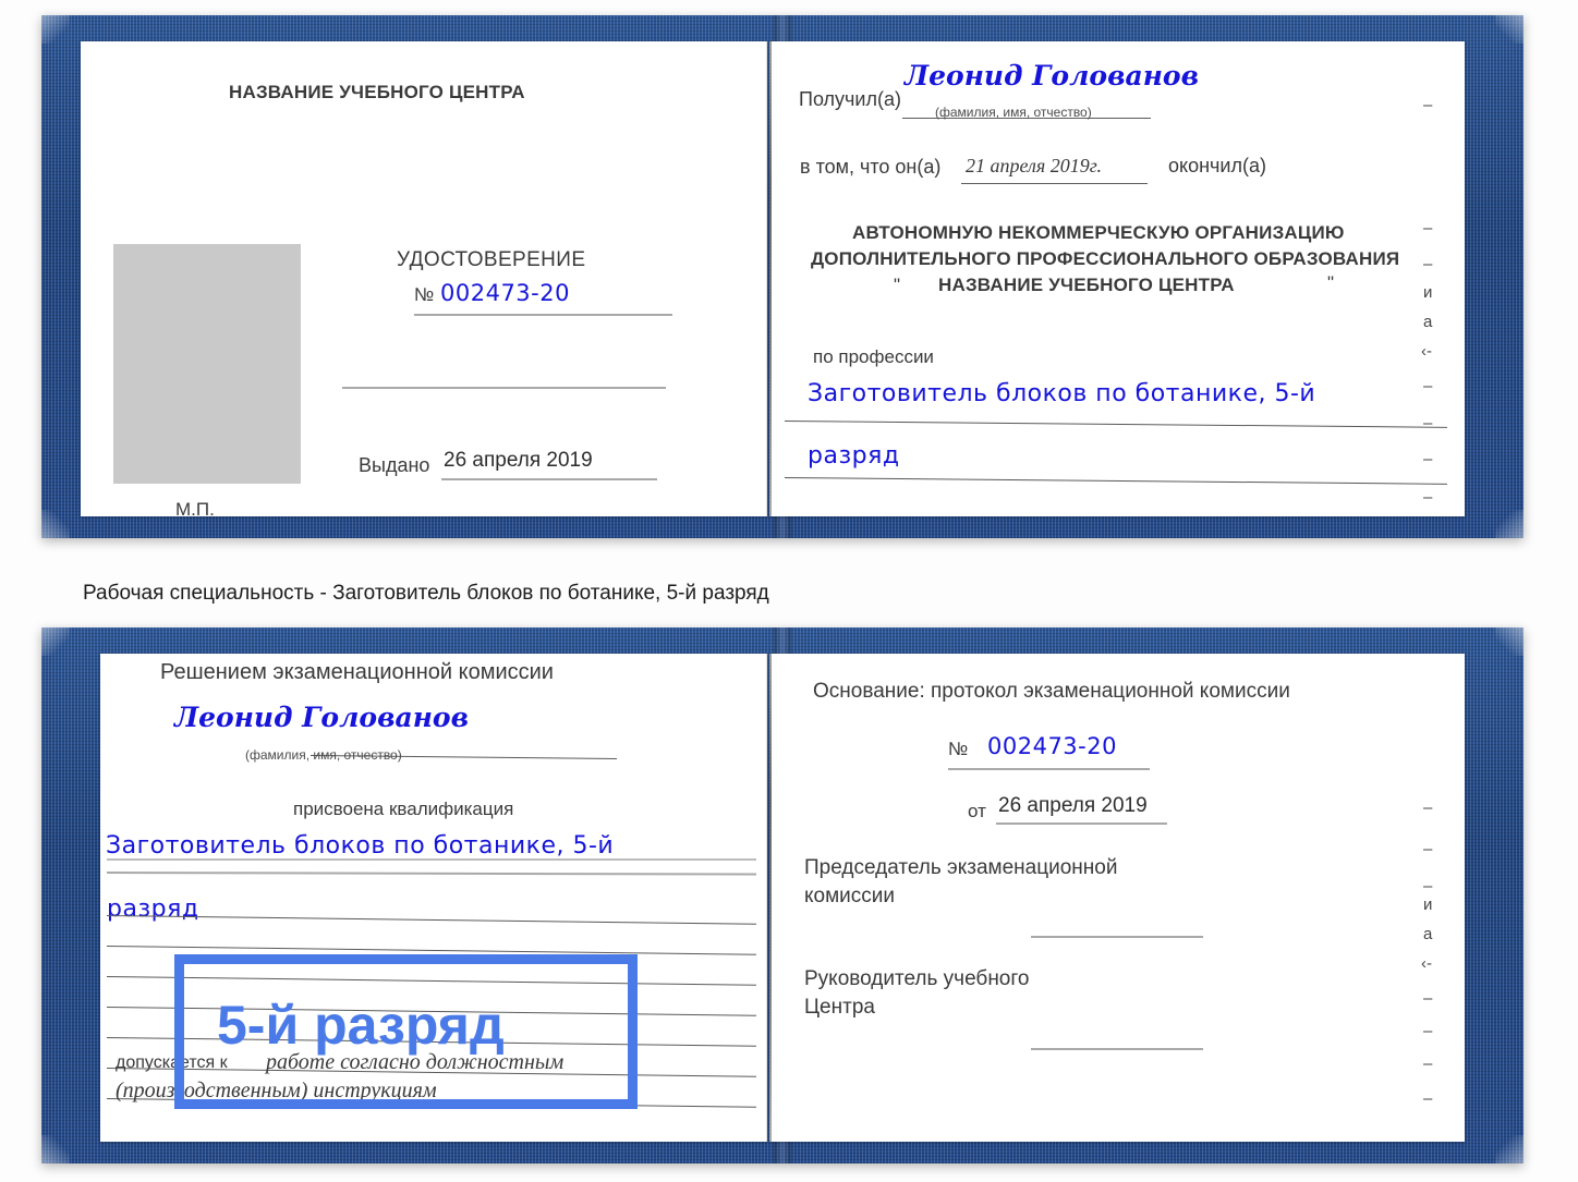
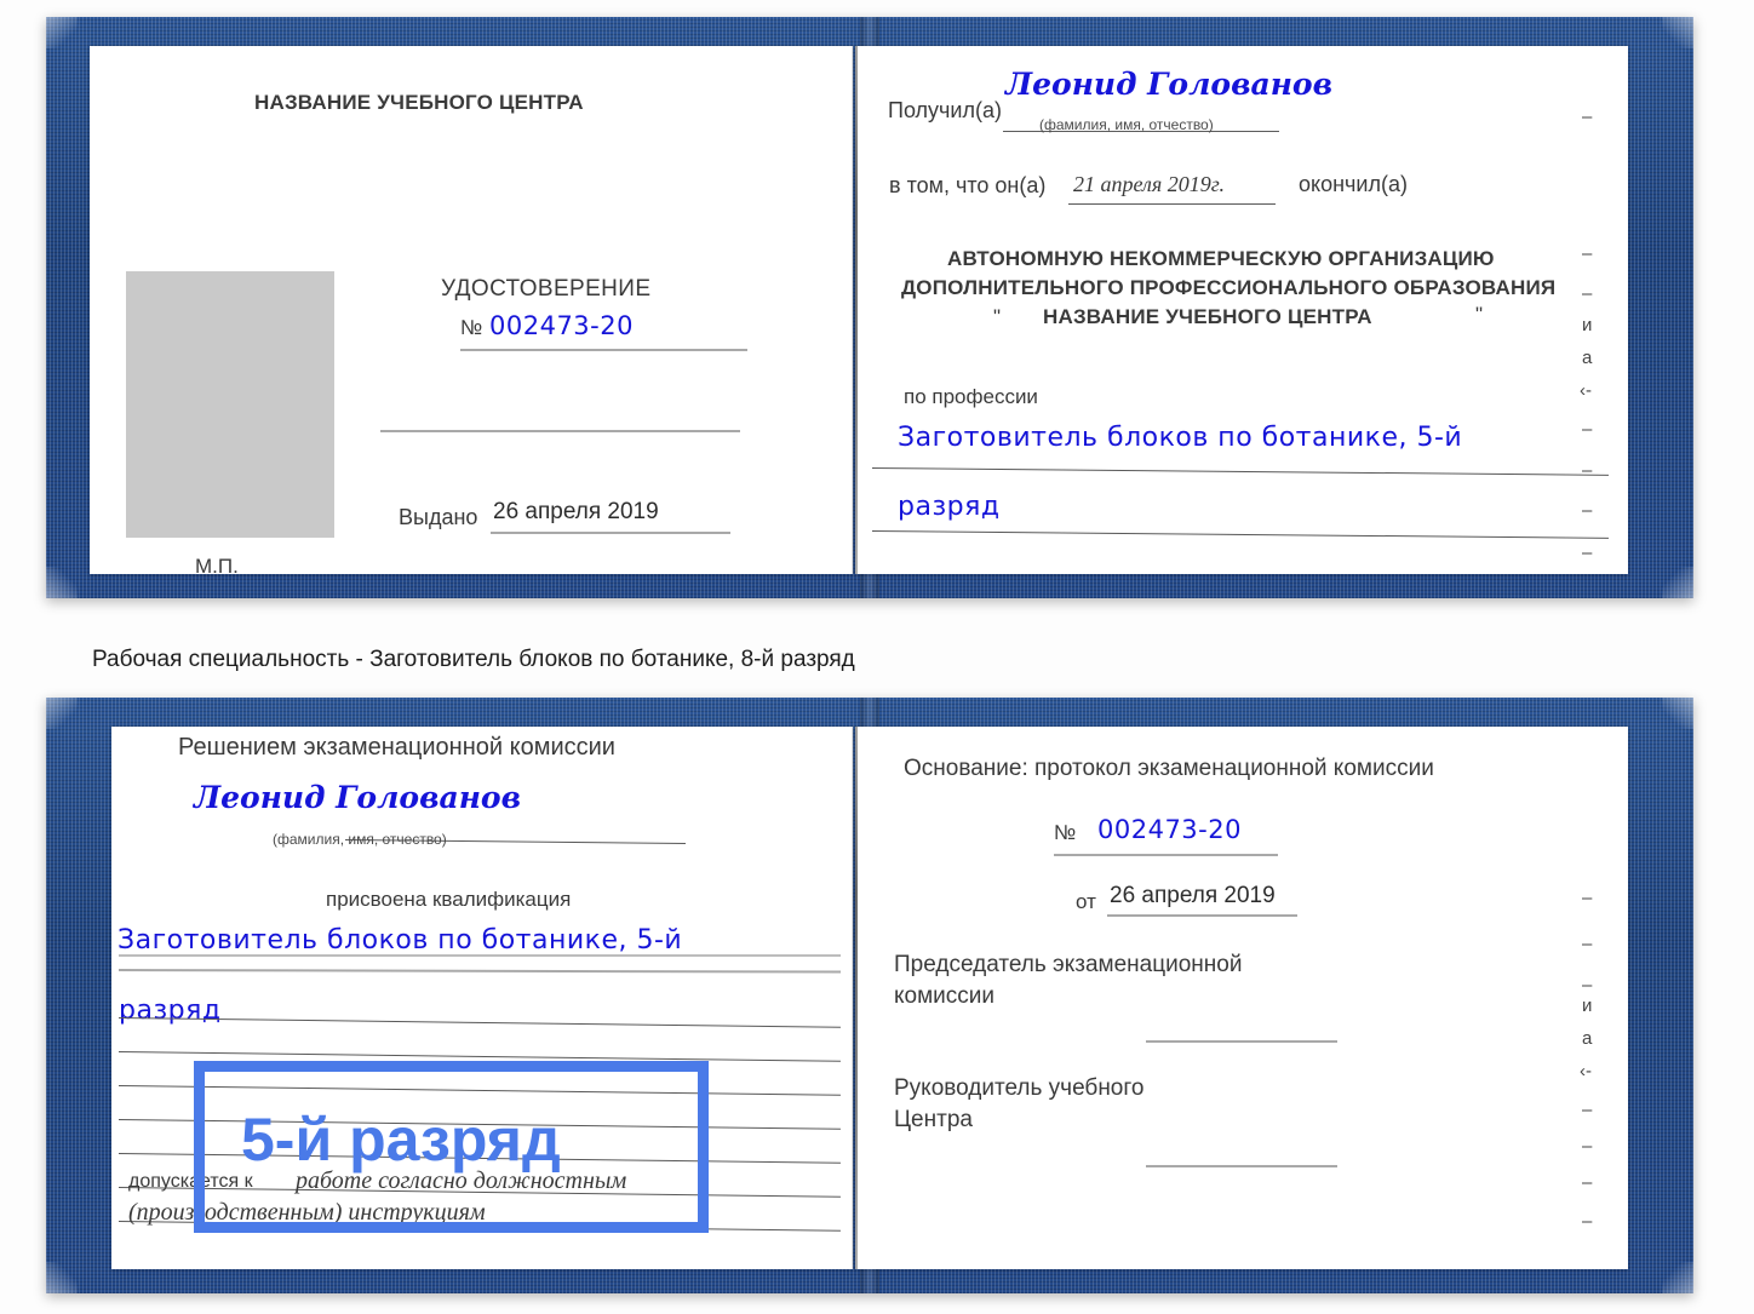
  НАЗВАНИЕ УЧЕБНОГО ЦЕНТРА
  УДОСТОВЕРЕНИЕ
  №
  002473-20
  Выдано
  26 апреля 2019
  М.П.
  Получил(а)
  Леонид Голованов
  (фамилия, имя, отчество)
  в том, что он(а)
  21 апреля 2019г.
  окончил(а)
  АВТОНОМНУЮ НЕКОММЕРЧЕСКУЮ ОРГАНИЗАЦИЮ
  ДОПОЛНИТЕЛЬНОГО ПРОФЕССИОНАЛЬНОГО ОБРАЗОВАНИЯ
  "
  НАЗВАНИЕ УЧЕБНОГО ЦЕНТРА
  "
  по профессии
  Заготовитель блоков по ботанике, 5-й
  разряд
  –
  –
  –
  и
  а
  ‹-
  –
  –
  –
  –
- Рабочая специальность - Заготовитель блоков по ботанике, 5-й разряд
+ Рабочая специальность - Заготовитель блоков по ботанике, 8-й разряд
  Решением экзаменационной комиссии
  Леонид Голованов
  (фамилия, имя, отчество)
  присвоена квалификация
  Заготовитель блоков по ботанике, 5-й
  разряд
  допускается к
  работе согласно должностным
  (производственным) инструкциям
  5-й разряд
  Основание: протокол экзаменационной комиссии
  №
  002473-20
  от
  26 апреля 2019
  Председатель экзаменационной
  комиссии
  Руководитель учебного
  Центра
  –
  –
  –
  и
  а
  ‹-
  –
  –
  –
  –
